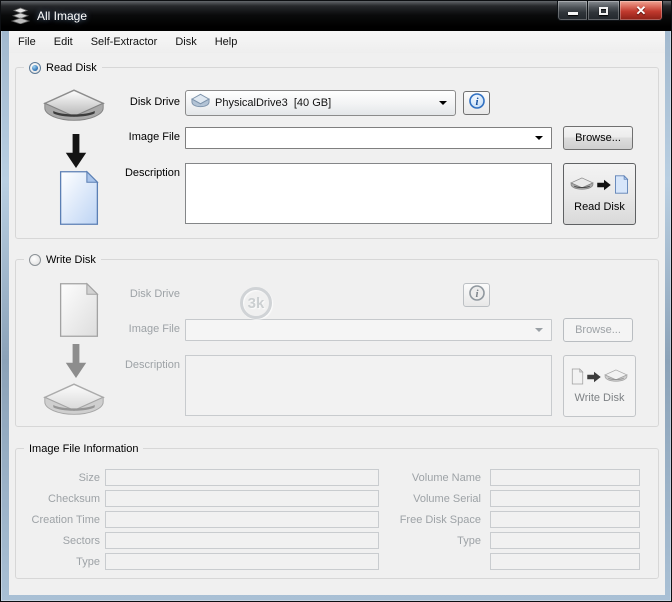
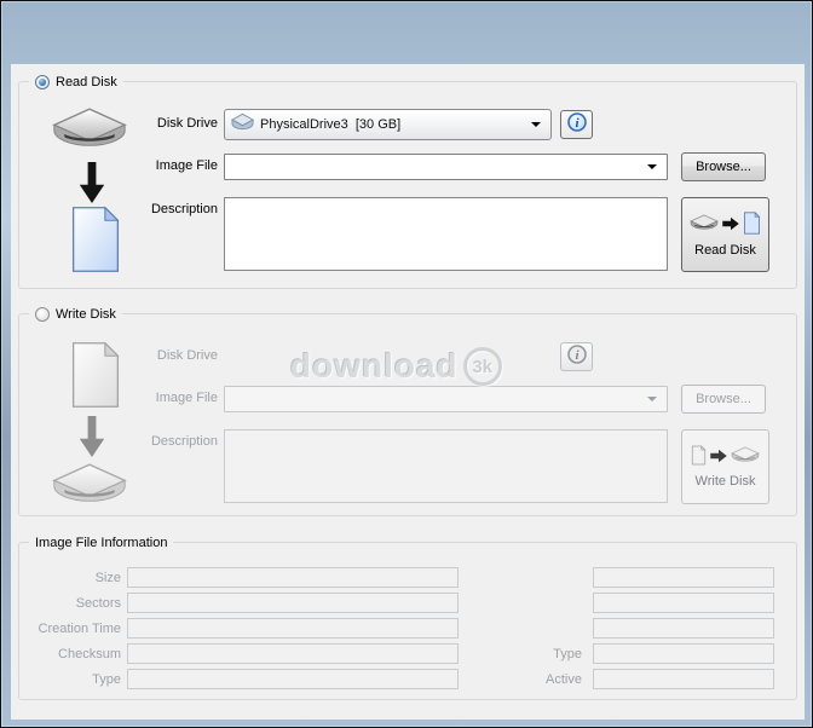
- All Image
- ✕
- File
- Edit
- Self-Extractor
- Disk
- Help
  Read Disk
  Disk Drive
- PhysicalDrive3 [40 GB]
+ PhysicalDrive3 [30 GB]
  i
  Image File
  Browse...
  Description
  Read Disk
  Write Disk
  Disk Drive
  i
  Image File
  Browse...
  Description
  Write Disk
  Image File Information
  Size
- Checksum
+ Sectors
  Creation Time
- Sectors
+ Checksum
  Type
- Volume Name
- Volume Serial
- Free Disk Space
  Type
+ Active
+ download
  3k
